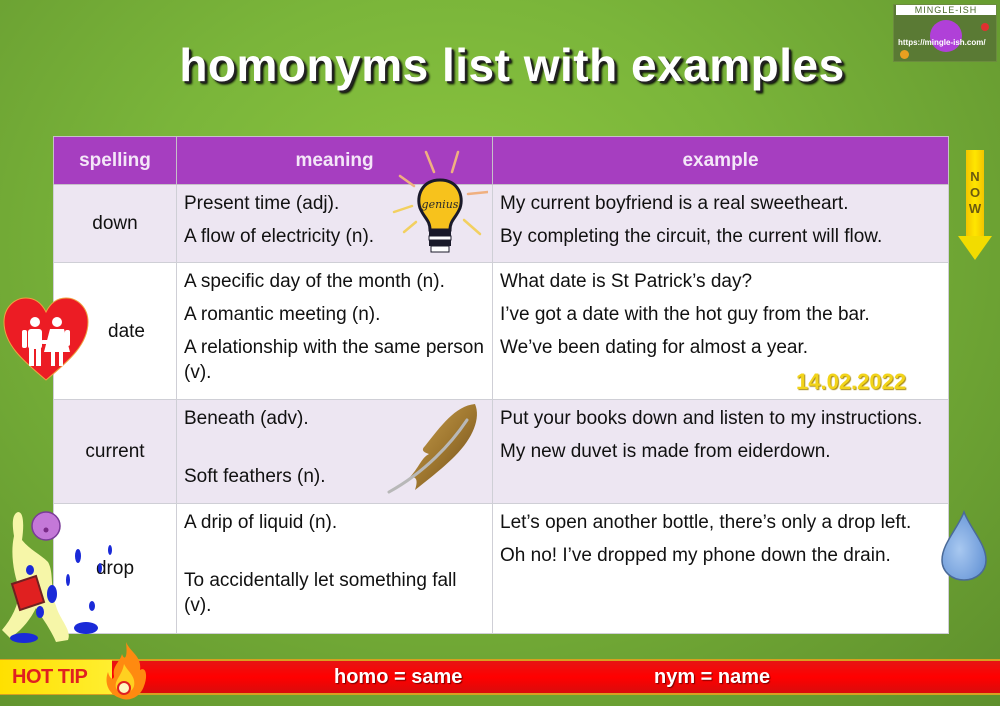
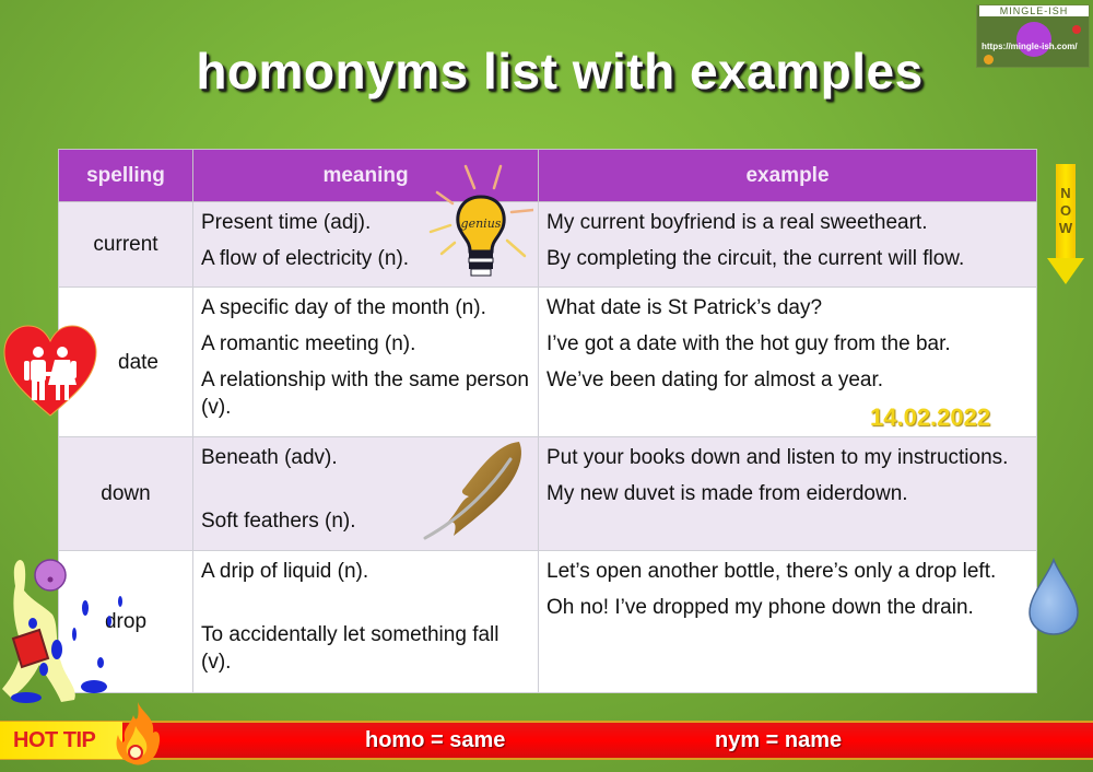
  homonyms list with examples
  MINGLE-ISH
  https://mingle-ish.com/
  spelling	meaning	example
- down	Present time (adj). A flow of electricity (n).	My current boyfriend is a real sweetheart. By completing the circuit, the current will flow.
+ current	Present time (adj). A flow of electricity (n).	My current boyfriend is a real sweetheart. By completing the circuit, the current will flow.
  date	A specific day of the month (n). A romantic meeting (n). A relationship with the same person (v).	What date is St Patrick’s day? I’ve got a date with the hot guy from the bar. We’ve been dating for almost a year.
- current	Beneath (adv). Soft feathers (n).	Put your books down and listen to my instructions. My new duvet is made from eiderdown.
+ down	Beneath (adv). Soft feathers (n).	Put your books down and listen to my instructions. My new duvet is made from eiderdown.
  rop	A drip of liquid (n). To accidentally let something fall (v).	Let’s open another bottle, there’s only a drop left. Oh no! I’ve dropped my phone down the drain.
  genius
  14.02.2022
  N
  O
  W
  HOT TIP
  homo = same
  nym = name
